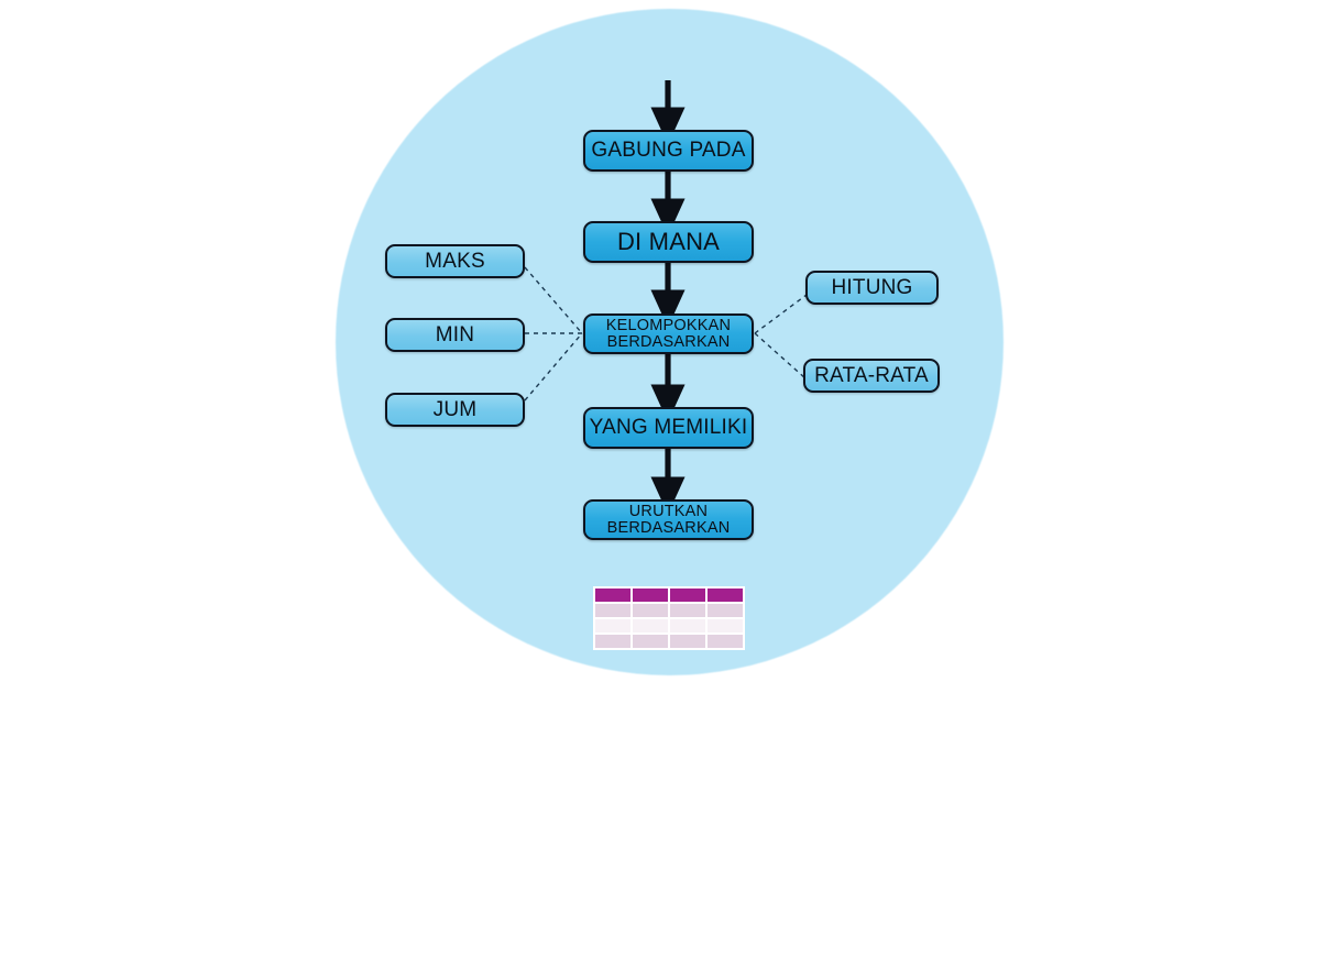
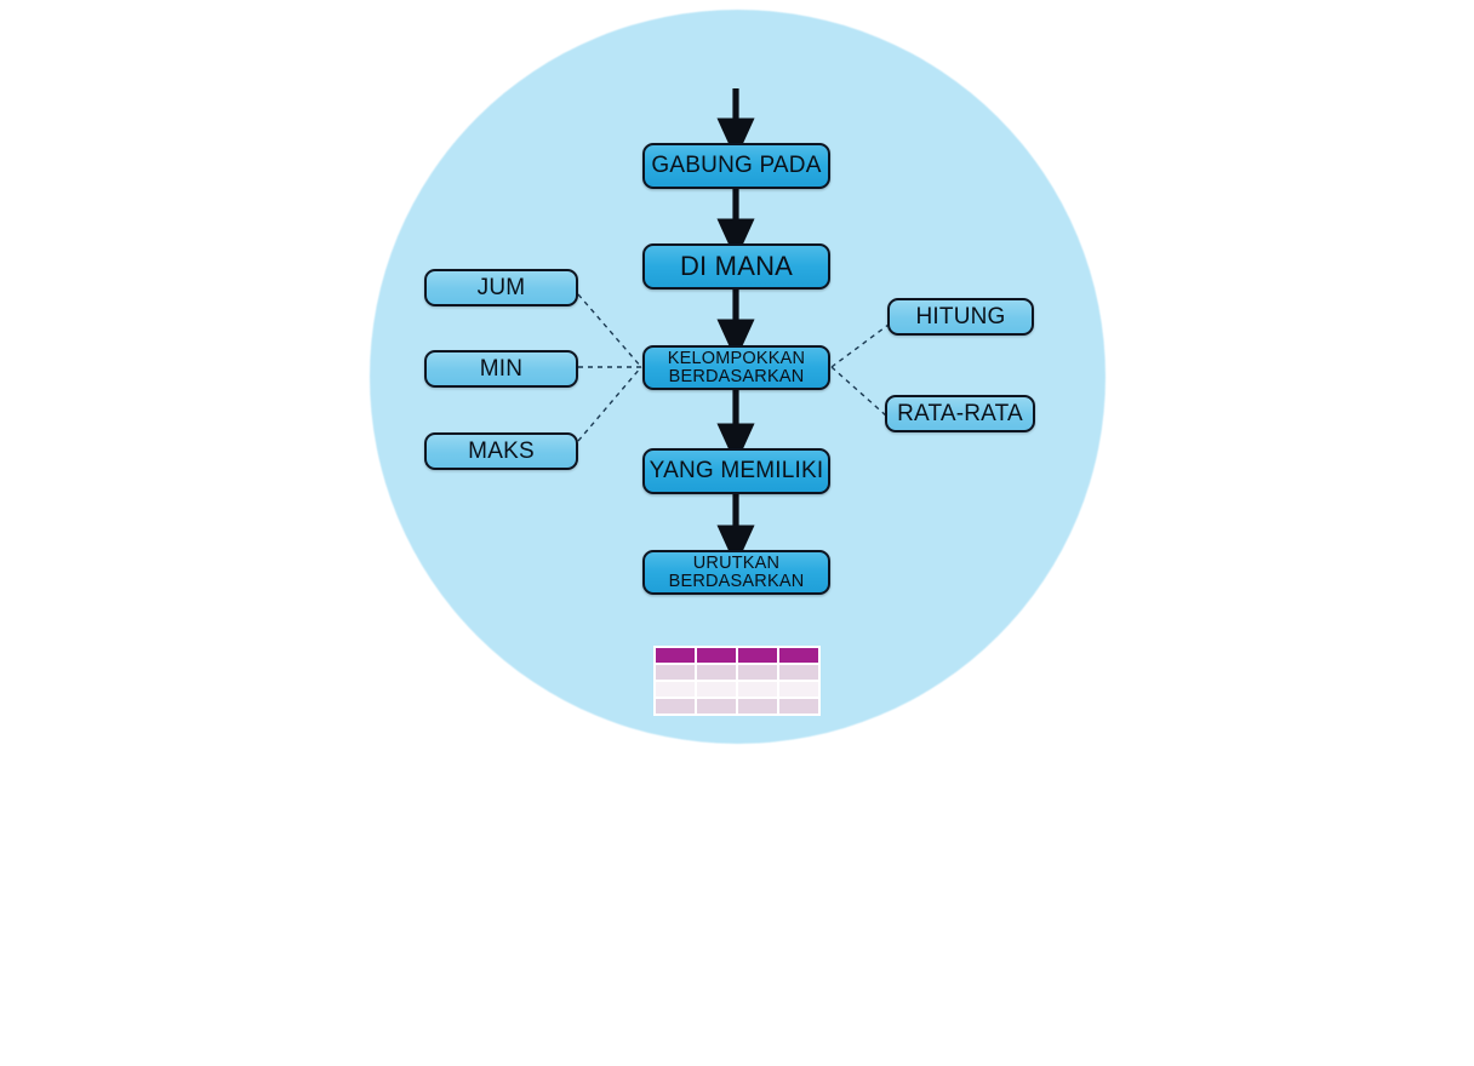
  GABUNG PADA
  DI MANA
  KELOMPOKKAN
  BERDASARKAN
  YANG MEMILIKI
  URUTKAN
  BERDASARKAN
- MAKS
+ JUM
  MIN
- JUM
+ MAKS
  HITUNG
  RATA-RATA
